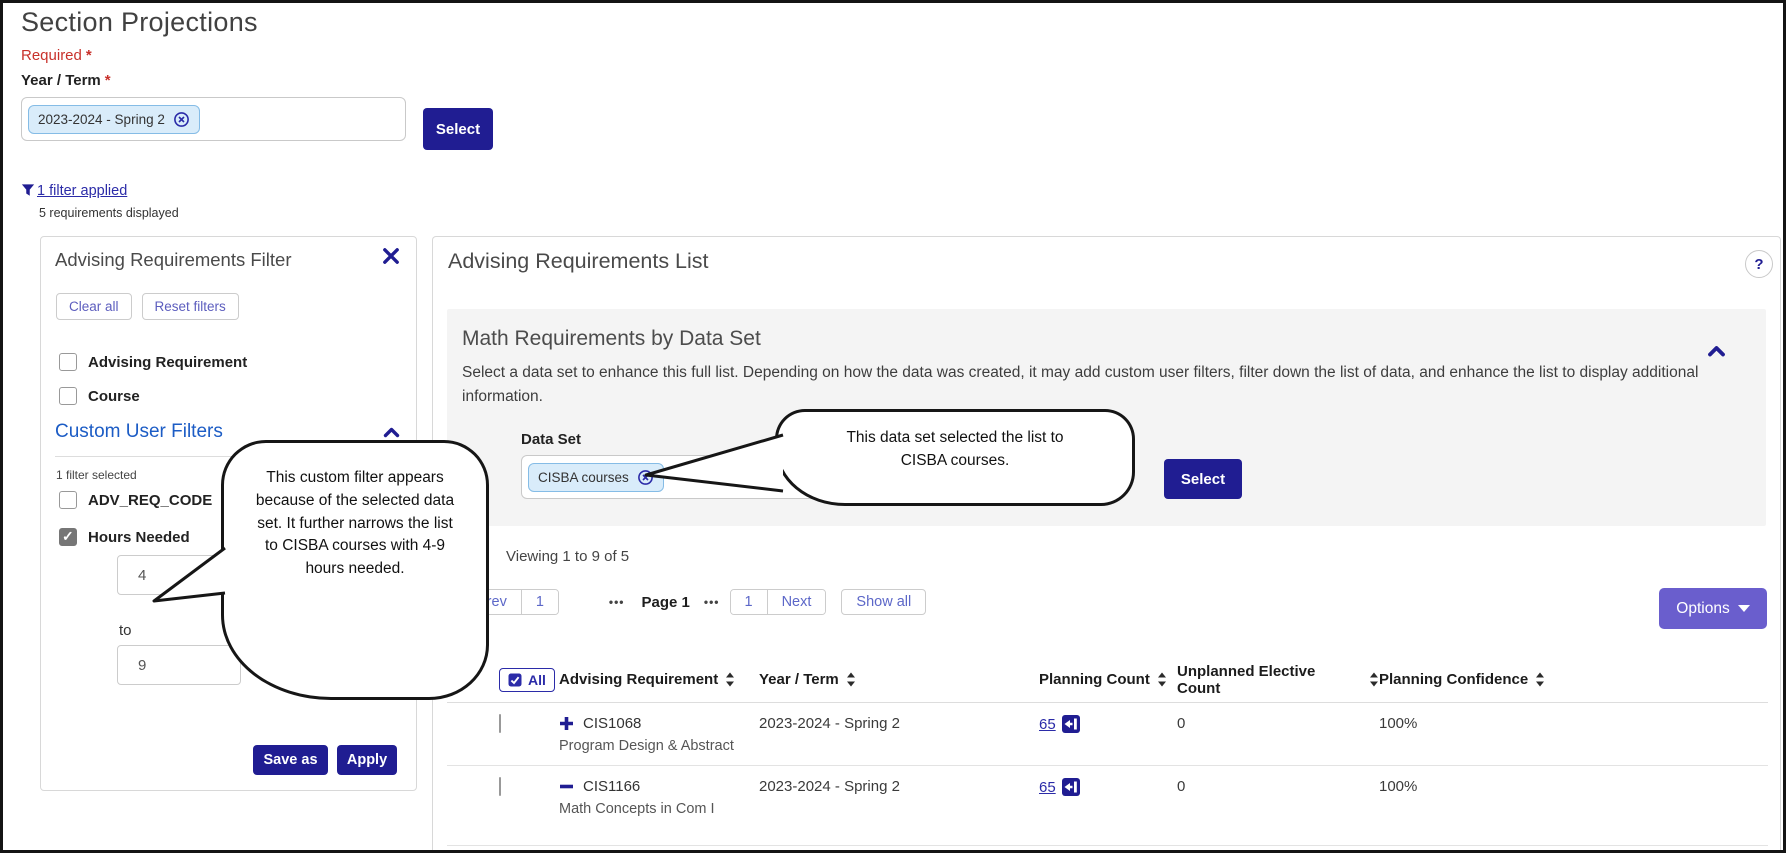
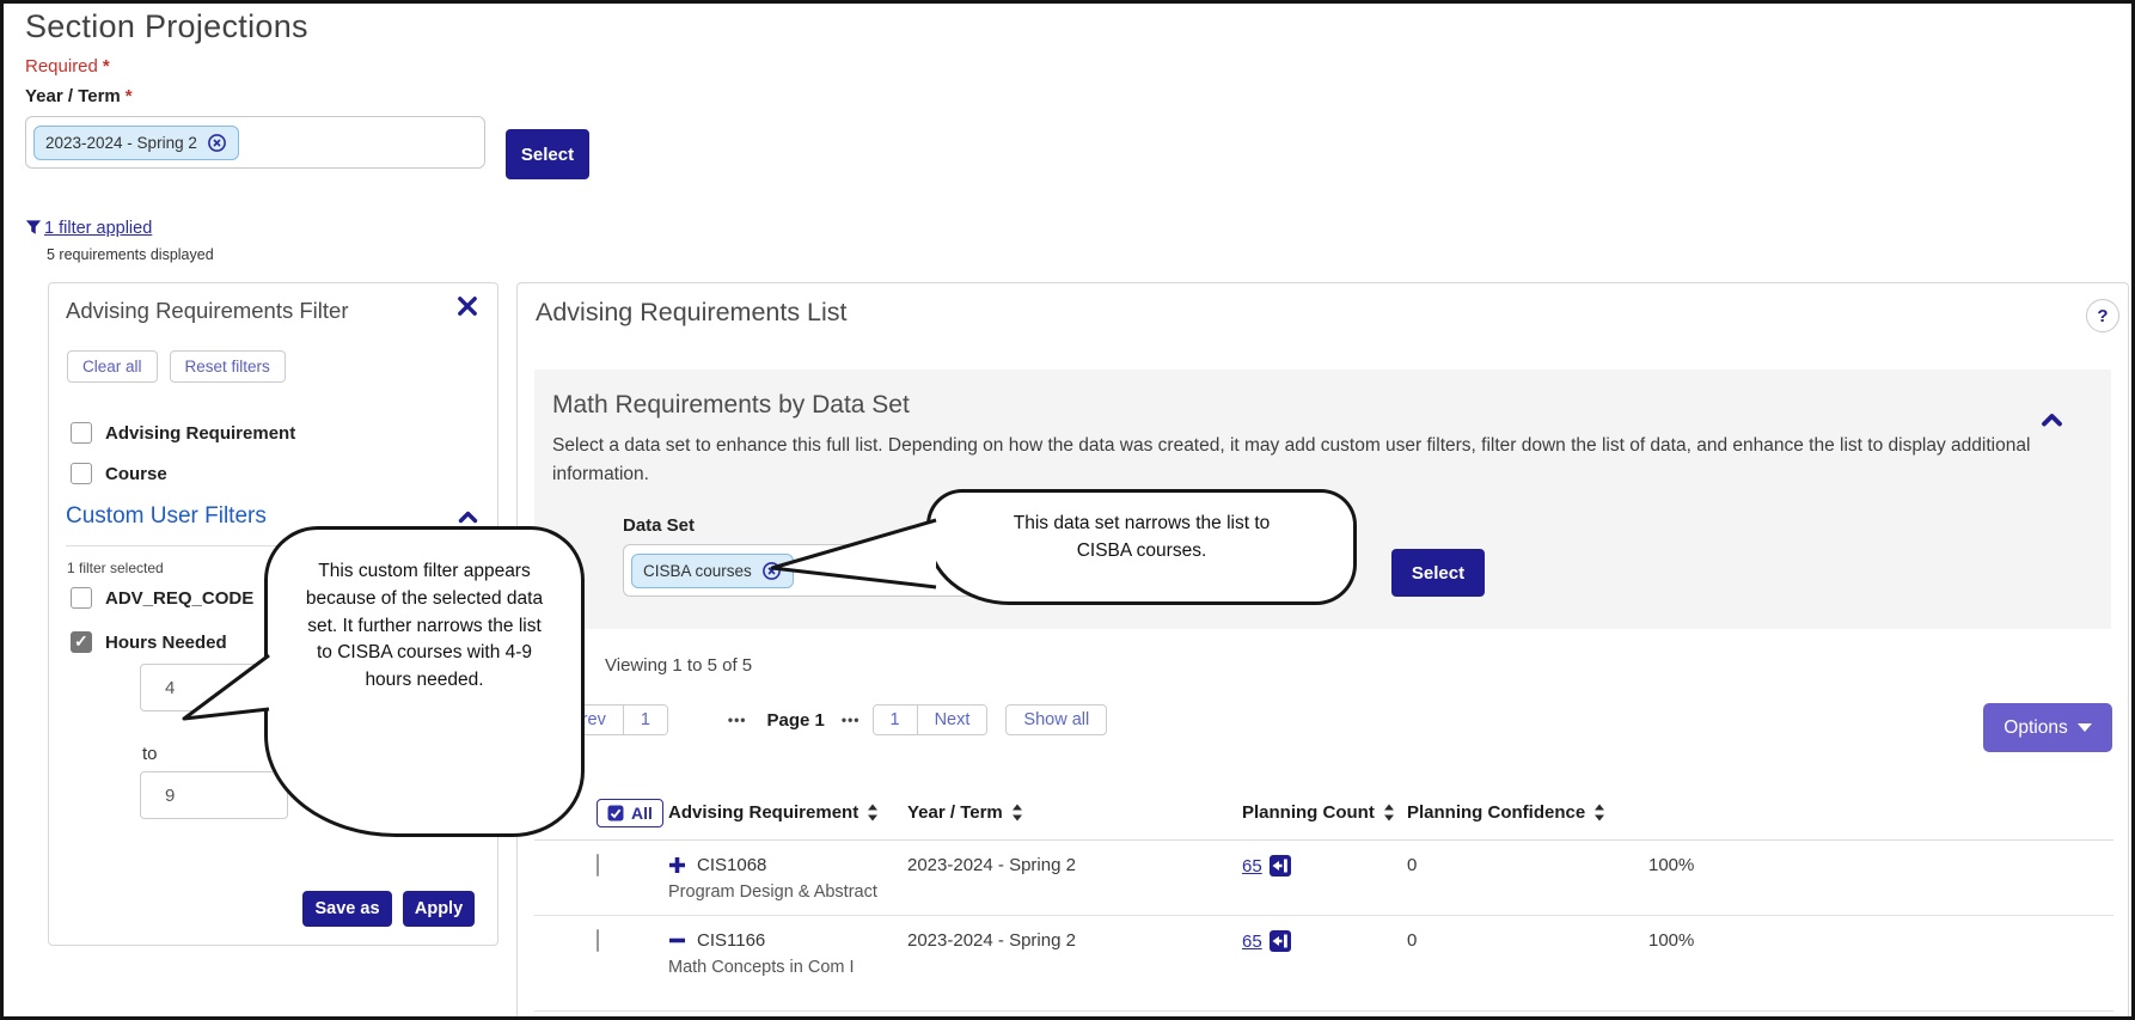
  Section Projections
  Required *
  Year / Term *
  2023-2024 - Spring 2
  Select
  1 filter applied
  5 requirements displayed
  Advising Requirements Filter
  Clear all
  Reset filters
  Advising Requirement
  Course
  Custom User Filters
  1 filter selected
  ADV_REQ_CODE
  Hours Needed
  4
  to
  9
  Save as
  Apply
  Advising Requirements List
  ?
  Math Requirements by Data Set
  Select a data set to enhance this full list. Depending on how the data was created, it may add custom user filters, filter down the list of data, and enhance the list to display additional information.
  Data Set
  CISBA courses
  Select
- Viewing 1 to 9 of 5
+ Viewing 1 to 5 of 5
  rev
  1
  •••
  Page 1
  •••
  1
  Next
  Show all
  Options
  All
  Advising Requirement
  Year / Term
  Planning Count
- Unplanned Elective Count
  Planning Confidence
  CIS1068
  Program Design & Abstract
  2023-2024 - Spring 2
  65
  0
  100%
  CIS1166
  Math Concepts in Com I
  2023-2024 - Spring 2
  65
  0
  100%
  This custom filter appears because of the selected data set. It further narrows the list to CISBA courses with 4-9 hours needed.
- This data set selected the list to CISBA courses.
+ This data set narrows the list to CISBA courses.
